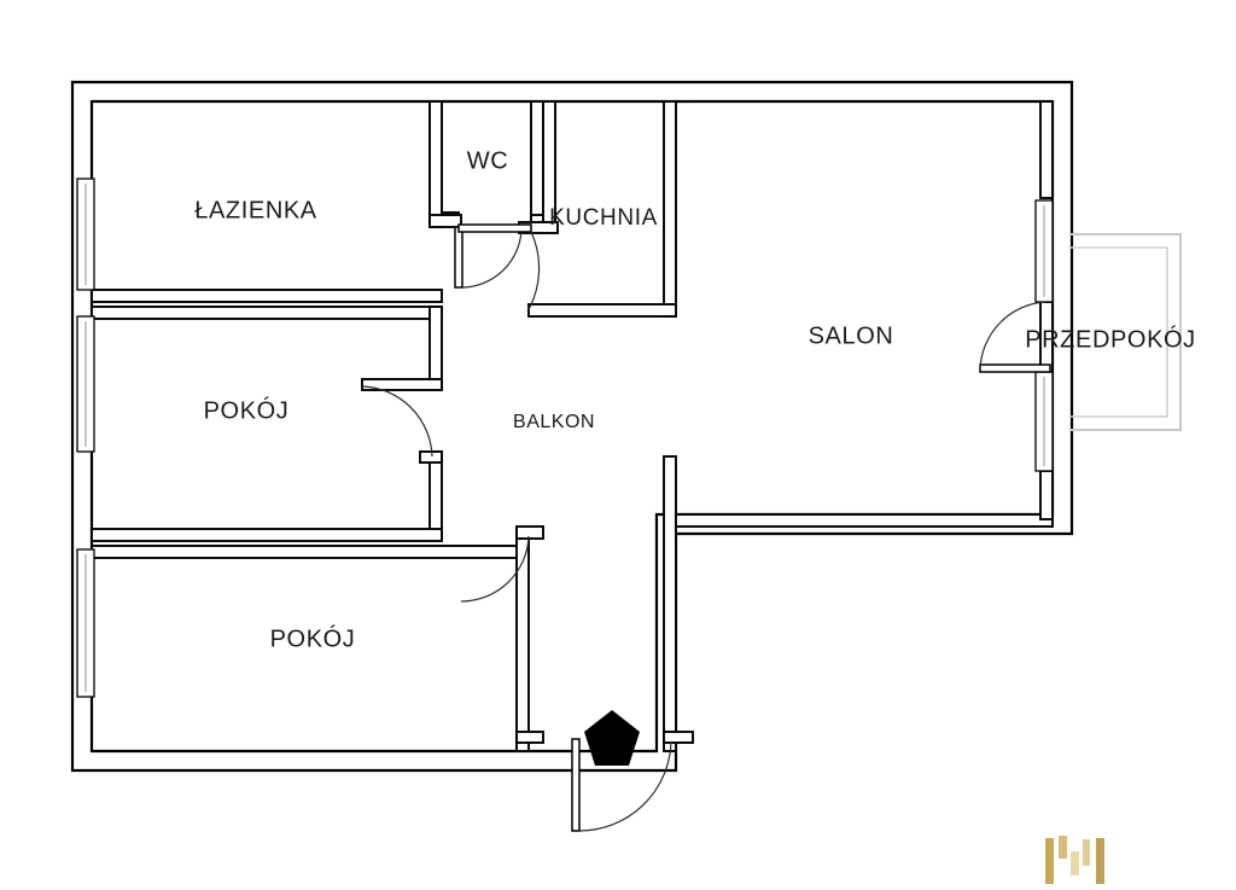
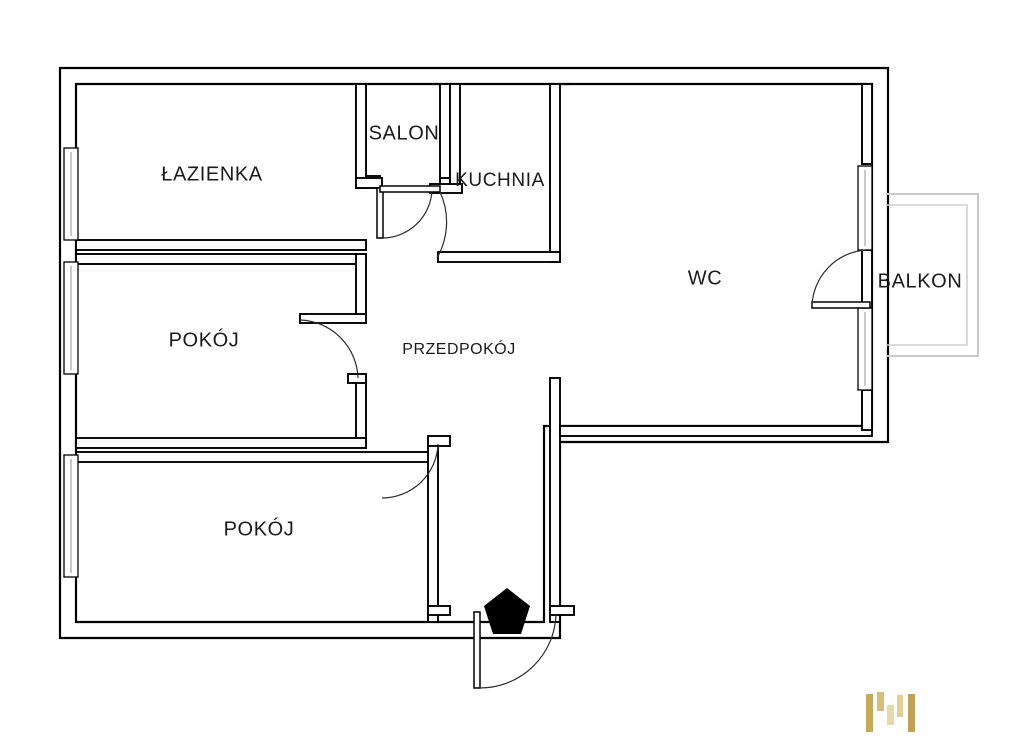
  ŁAZIENKA
- WC
+ SALON
  KUCHNIA
- SALON
+ WC
- PRZEDPOKÓJ
+ BALKON
  POKÓJ
- BALKON
+ PRZEDPOKÓJ
  POKÓJ
